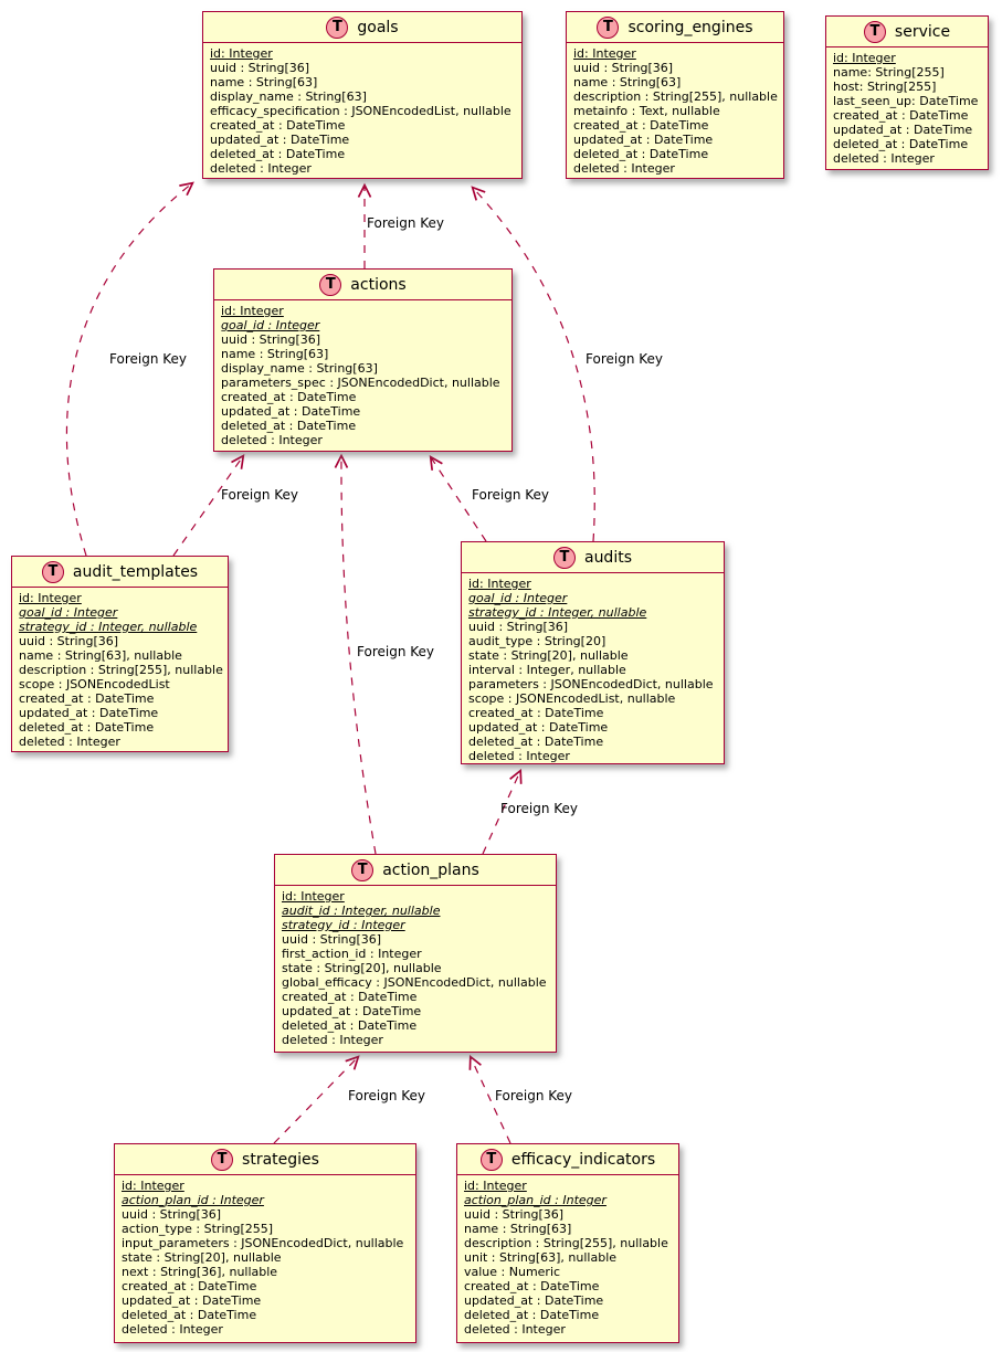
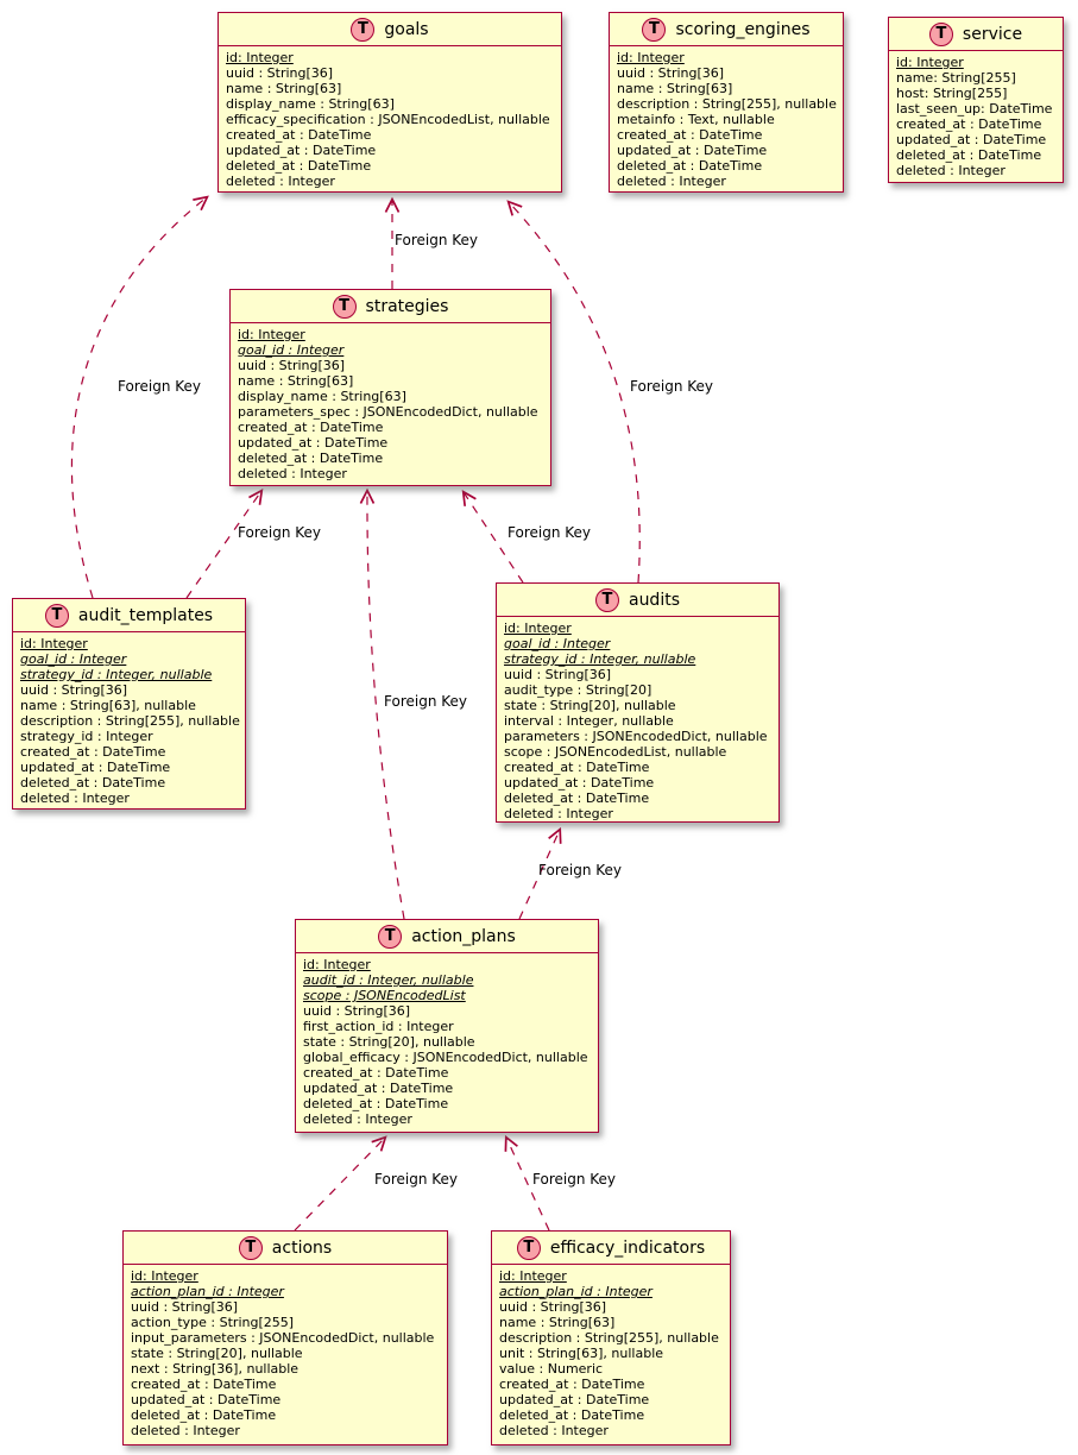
  T
  goals
  id: Integer
  uuid : String[36]
  name : String[63]
  display_name : String[63]
  efficacy_specification : JSONEncodedList, nullable
  created_at : DateTime
  updated_at : DateTime
  deleted_at : DateTime
  deleted : Integer
  T
  scoring_engines
  id: Integer
  uuid : String[36]
  name : String[63]
  description : String[255], nullable
  metainfo : Text, nullable
  created_at : DateTime
  updated_at : DateTime
  deleted_at : DateTime
  deleted : Integer
  T
  service
  id: Integer
  name: String[255]
  host: String[255]
  last_seen_up: DateTime
  created_at : DateTime
  updated_at : DateTime
  deleted_at : DateTime
  deleted : Integer
  T
- actions
+ strategies
  id: Integer
  goal_id : Integer
  uuid : String[36]
  name : String[63]
  display_name : String[63]
  parameters_spec : JSONEncodedDict, nullable
  created_at : DateTime
  updated_at : DateTime
  deleted_at : DateTime
  deleted : Integer
  T
  audit_templates
  id: Integer
  goal_id : Integer
  strategy_id : Integer, nullable
  uuid : String[36]
  name : String[63], nullable
  description : String[255], nullable
- scope : JSONEncodedList
+ strategy_id : Integer
  created_at : DateTime
  updated_at : DateTime
  deleted_at : DateTime
  deleted : Integer
  T
  audits
  id: Integer
  goal_id : Integer
  strategy_id : Integer, nullable
  uuid : String[36]
  audit_type : String[20]
  state : String[20], nullable
  interval : Integer, nullable
  parameters : JSONEncodedDict, nullable
  scope : JSONEncodedList, nullable
  created_at : DateTime
  updated_at : DateTime
  deleted_at : DateTime
  deleted : Integer
  T
  action_plans
  id: Integer
  audit_id : Integer, nullable
- strategy_id : Integer
+ scope : JSONEncodedList
  uuid : String[36]
  first_action_id : Integer
  state : String[20], nullable
  global_efficacy : JSONEncodedDict, nullable
  created_at : DateTime
  updated_at : DateTime
  deleted_at : DateTime
  deleted : Integer
  T
- strategies
+ actions
  id: Integer
  action_plan_id : Integer
  uuid : String[36]
  action_type : String[255]
  input_parameters : JSONEncodedDict, nullable
  state : String[20], nullable
  next : String[36], nullable
  created_at : DateTime
  updated_at : DateTime
  deleted_at : DateTime
  deleted : Integer
  T
  efficacy_indicators
  id: Integer
  action_plan_id : Integer
  uuid : String[36]
  name : String[63]
  description : String[255], nullable
  unit : String[63], nullable
  value : Numeric
  created_at : DateTime
  updated_at : DateTime
  deleted_at : DateTime
  deleted : Integer
  Foreign Key
  Foreign Key
  Foreign Key
  Foreign Key
  Foreign Key
  Foreign Key
  Foreign Key
  Foreign Key
  Foreign Key
